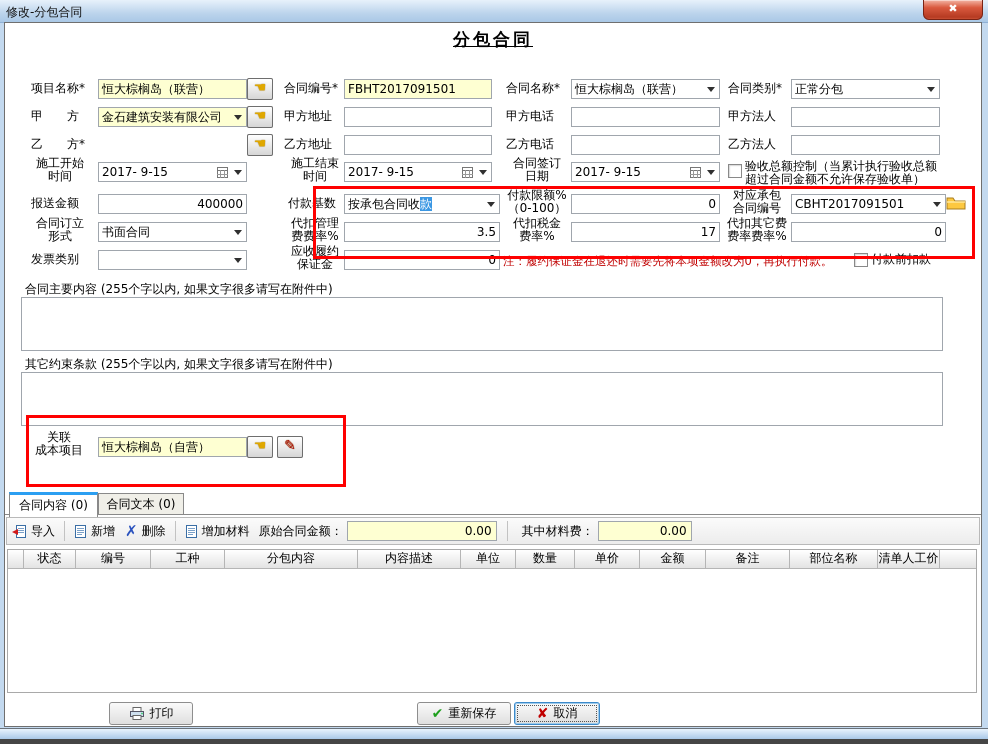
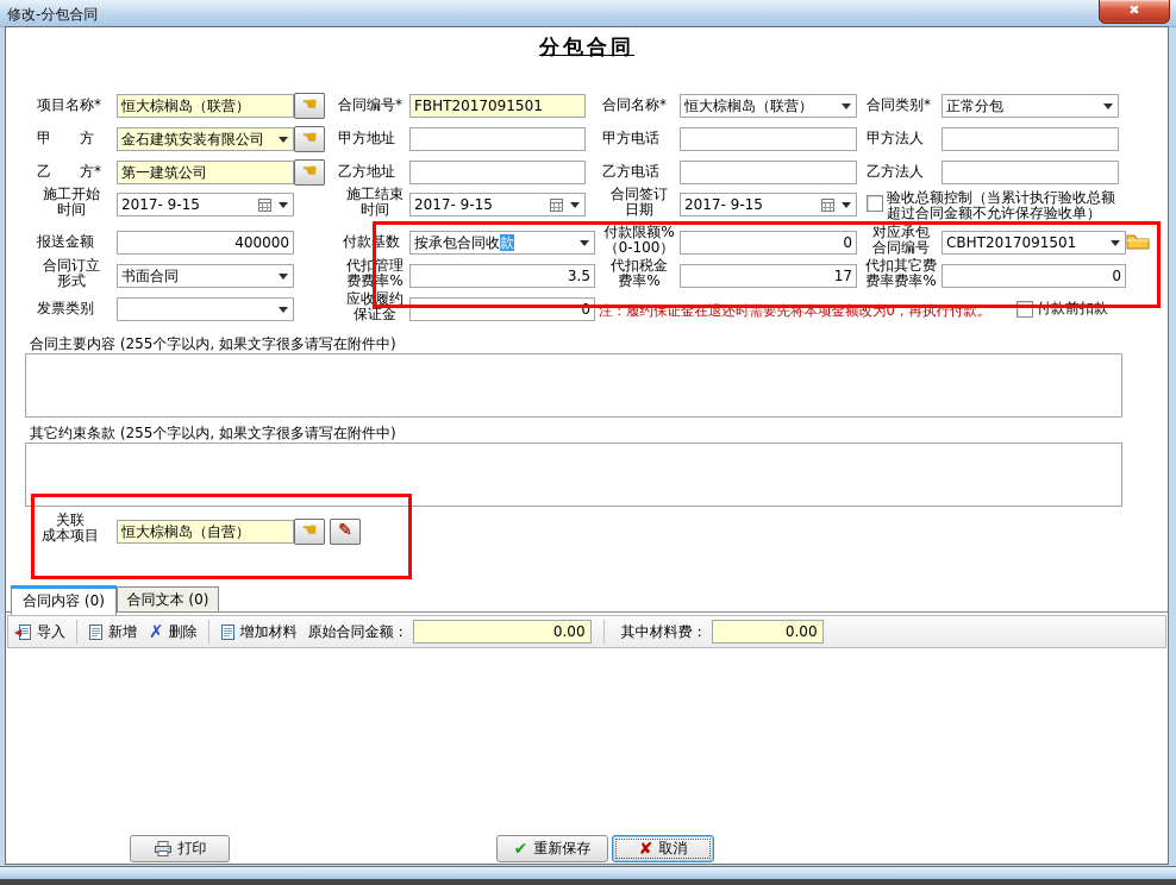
  修改-分包合同
  ✖
  分包合同
  项目名称*
  恒大棕榈岛（联营）
  ☚
  合同编号*
  FBHT2017091501
  合同名称*
  恒大棕榈岛（联营）
  合同类别*
  正常分包
  甲 方
  金石建筑安装有限公司
  ☚
  甲方地址
  甲方电话
  甲方法人
  乙 方*
+ 第一建筑公司
  ☚
  乙方地址
  乙方电话
  乙方法人
  施工开始
  时间
  2017- 9-15
  施工结束
  时间
  2017- 9-15
  合同签订
  日期
  2017- 9-15
  验收总额控制（当累计执行验收总额
  超过合同金额不允许保存验收单）
  报送金额
  400000
  付款基数
  按承包合同收款
  付款限额%
  （0-100）
  0
  对应承包
  合同编号
  CBHT2017091501
  合同订立
  形式
  书面合同
  代扣管理
  费费率%
  3.5
  代扣税金
  费率%
  17
  代扣其它费
  费率费率%
  0
  发票类别
  应收履约
  保证金
  0
  注：履约保证金在退还时需要先将本项金额改为0，再执行付款。
  付款前扣款
  合同主要内容 (255个字以内, 如果文字很多请写在附件中)
  其它约束条款 (255个字以内, 如果文字很多请写在附件中)
  关联
  成本项目
  恒大棕榈岛（自营）
  ☚
  ✎
  合同内容 (0)
  合同文本 (0)
  导入
  新增
  ✗
  删除
  增加材料
  原始合同金额：
  0.00
  其中材料费：
  0.00
- 状态
- 编号
- 工种
- 分包内容
- 内容描述
- 单位
- 数量
- 单价
- 金额
- 备注
- 部位名称
- 清单人工价
  打印
  ✔
  重新保存
  ✘
  取消
